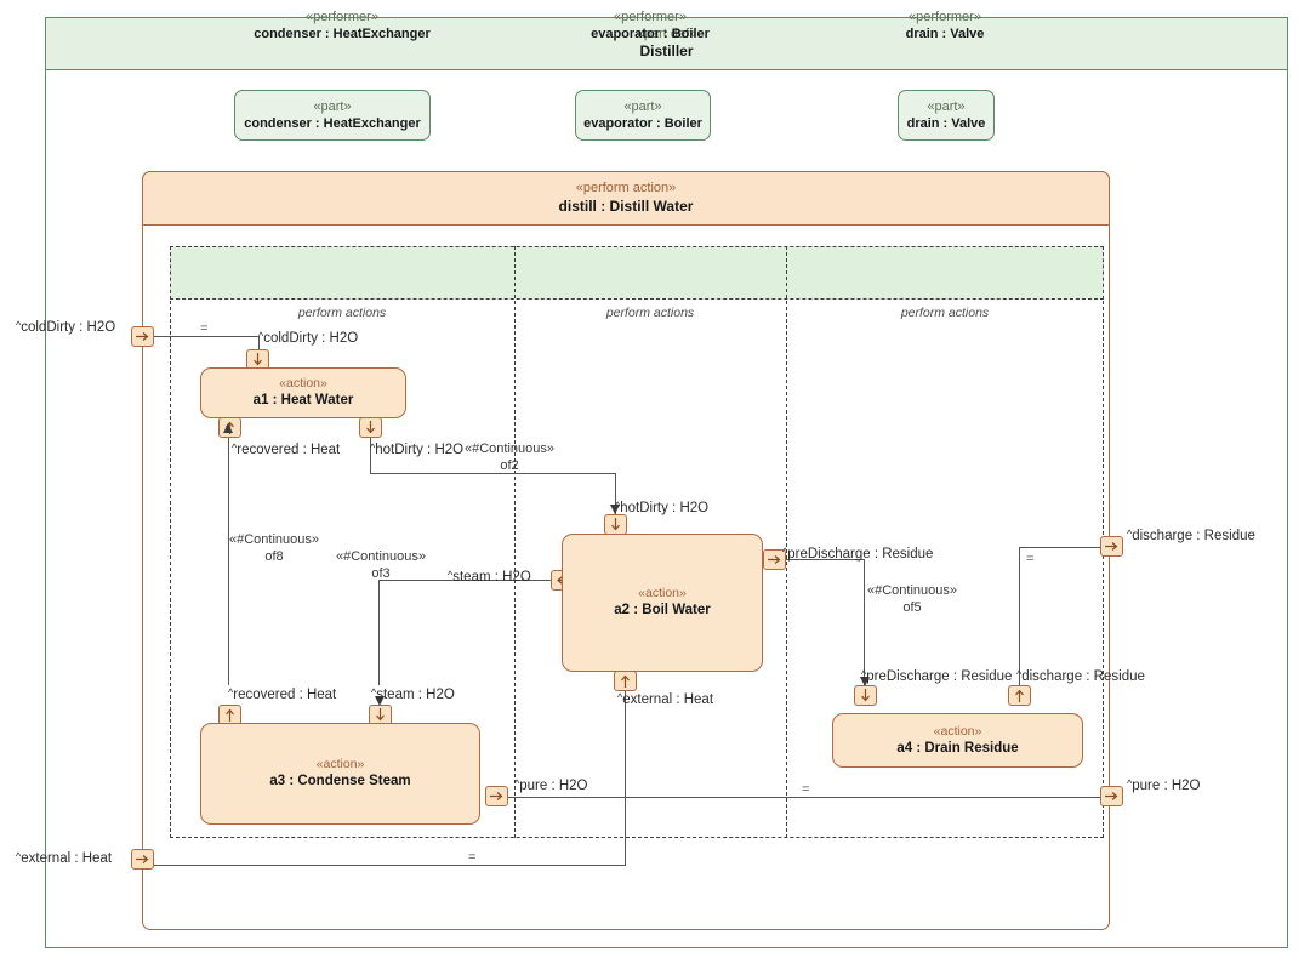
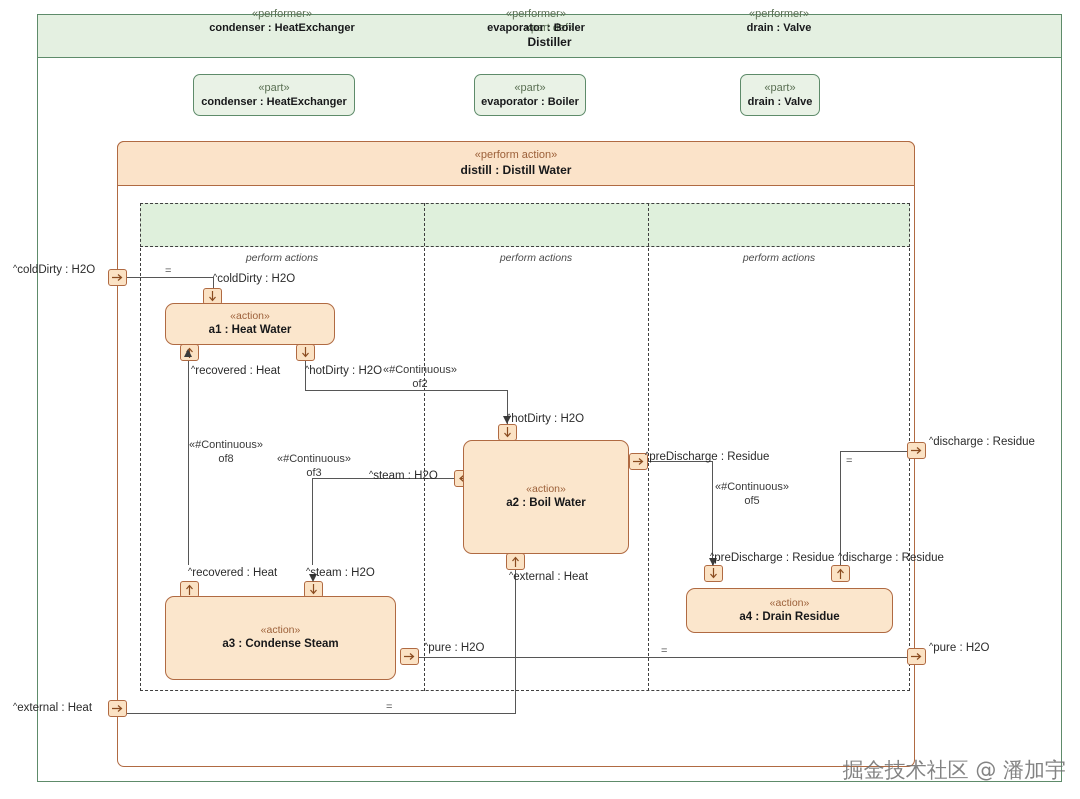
  «part def»
  Distiller
  «part»
  condenser : HeatExchanger
  «part»
  evaporator : Boiler
  «part»
  drain : Valve
  «perform action»
  distill : Distill Water
  «performer»
  condenser : HeatExchanger
  «performer»
  evaporator : Boiler
  «performer»
  drain : Valve
  perform actions
  perform actions
  perform actions
  «action»
  a1 : Heat Water
  «action»
  a2 : Boil Water
  «action»
  a3 : Condense Steam
  «action»
  a4 : Drain Residue
  ^coldDirty : H2O
  ^external : Heat
  ^discharge : Residue
  ^pure : H2O
  ^coldDirty : H2O
  ^recovered : Heat
  ^hotDirty : H2O
  ^hotDirty : H2O
  ^preDischarge : Residue
  ^steam : H2O
  ^recovered : Heat
  ^steam : H2O
  ^external : Heat
  ^preDischarge : Residue
  ^discharge : Residue
  ^pure : H2O
  «#Continuous»
  of2
  «#Continuous»
  of8
  «#Continuous»
  of3
  «#Continuous»
  of5
  =
  =
  =
  =
+ 掘金技术社区 @ 潘加宇
